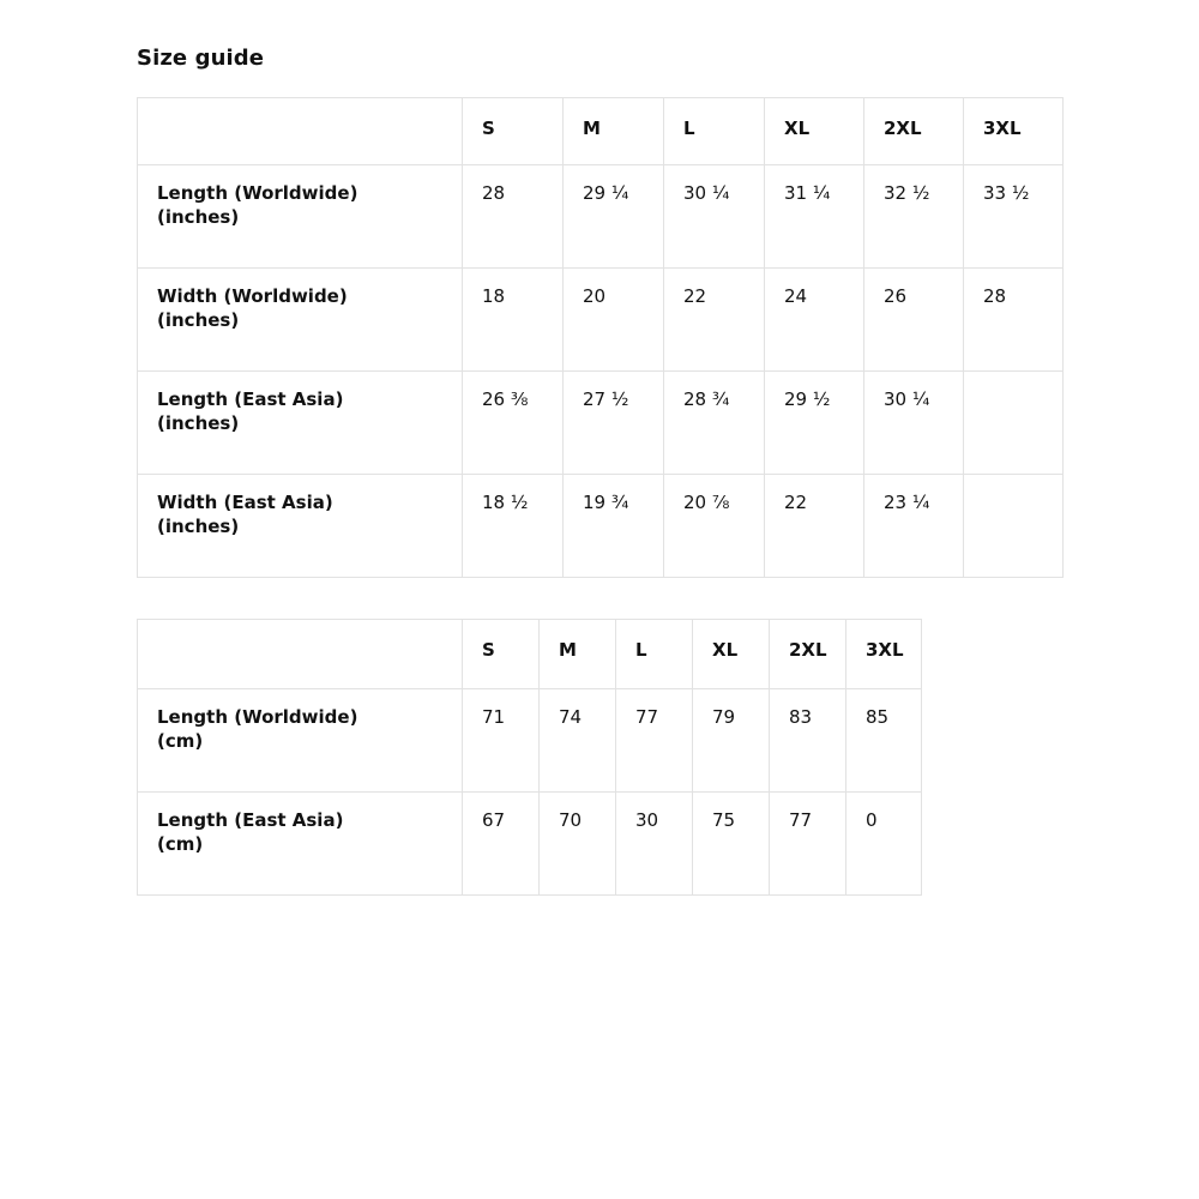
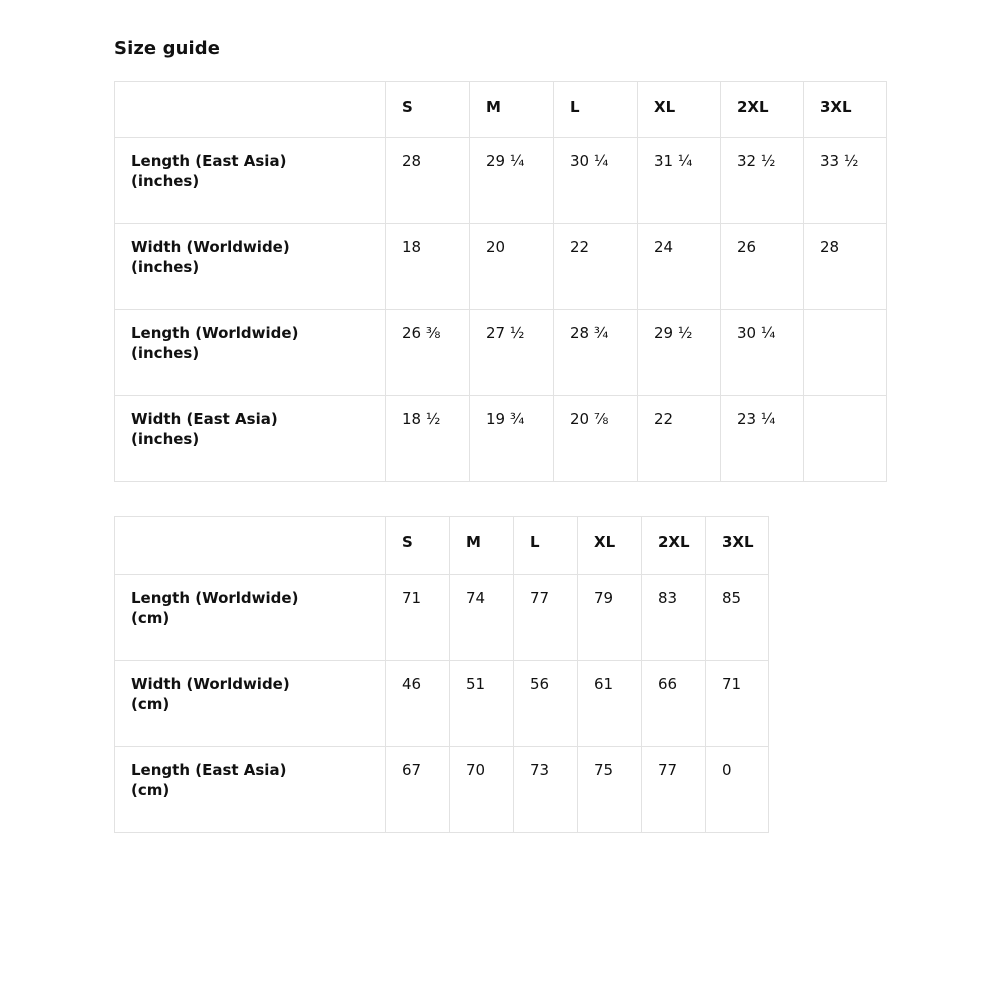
  Size guide
  	S	M	L	XL	2XL	3XL
- Length (Worldwide) (inches)	28	29 ¼	30 ¼	31 ¼	32 ½	33 ½
+ Length (East Asia) (inches)	28	29 ¼	30 ¼	31 ¼	32 ½	33 ½
  Width (Worldwide) (inches)	18	20	22	24	26	28
- Length (East Asia) (inches)	26 ⅜	27 ½	28 ¾	29 ½	30 ¼
+ Length (Worldwide) (inches)	26 ⅜	27 ½	28 ¾	29 ½	30 ¼
  Width (East Asia) (inches)	18 ½	19 ¾	20 ⅞	22	23 ¼
  	S	M	L	XL	2XL	3XL
  Length (Worldwide) (cm)	71	74	77	79	83	85
+ Width (Worldwide) (cm)	46	51	56	61	66	71
- Length (East Asia) (cm)	67	70	30	75	77	0
+ Length (East Asia) (cm)	67	70	73	75	77	0
